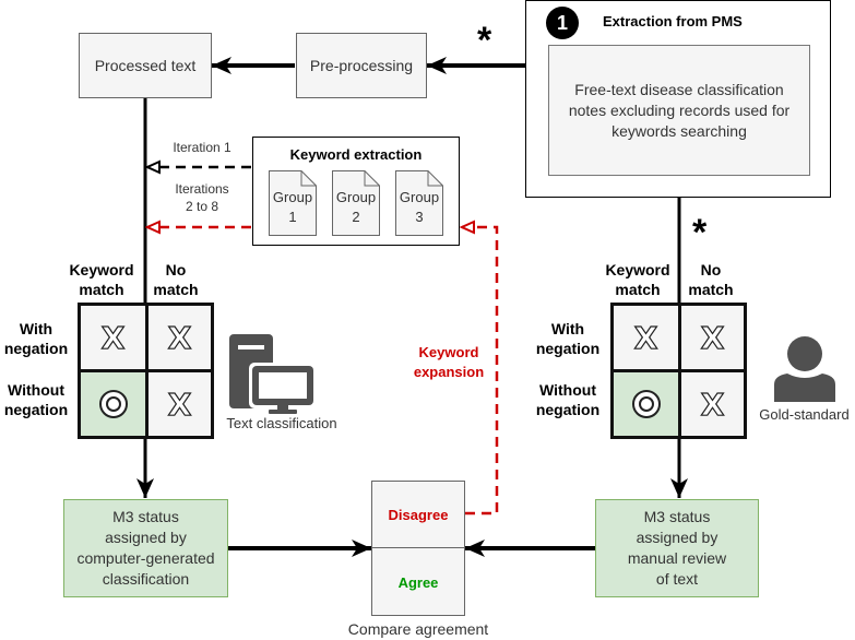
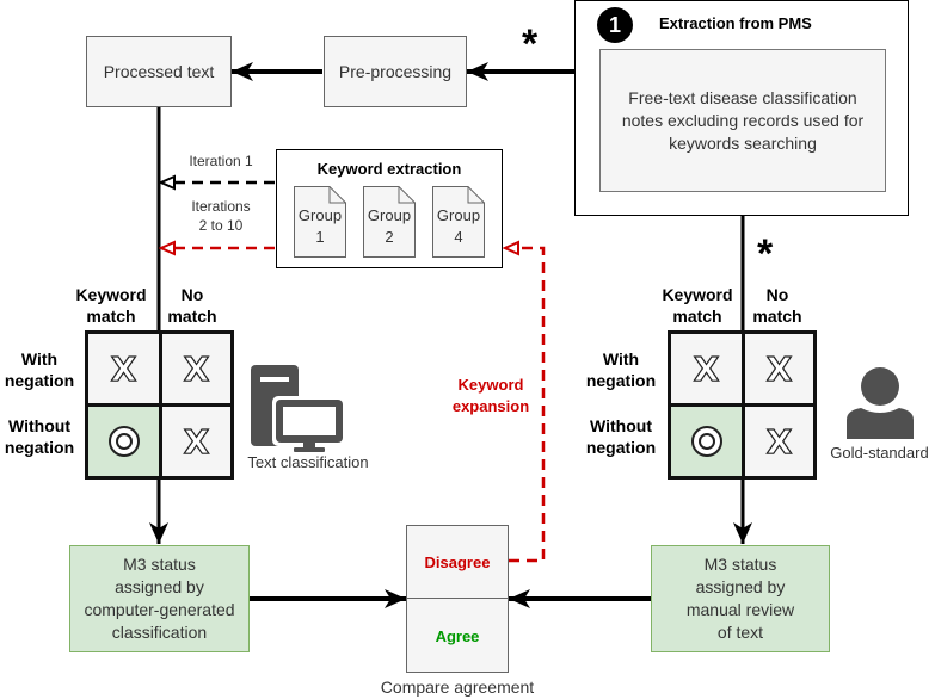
  1
  Extraction from PMS
  Free-text disease classification notes excluding records used for keywords searching
  *
  *
  Pre-processing
  Processed text
  Iteration 1
  Iterations
- 2 to 8
+ 2 to 10
  Keyword extraction
  Group
  1
  Group
  2
  Group
- 3
+ 4
  Keyword
  expansion
  Keyword
  match
  No
  match
  With
  negation
  Without
  negation
  X
  X
  X
  Text classification
  Keyword
  match
  No
  match
  With
  negation
  Without
  negation
  X
  X
  X
  Gold-standard
  M3 status
  assigned by
  computer-generated
  classification
  M3 status
  assigned by
  manual review
  of text
  Disagree
  Agree
  Compare agreement
